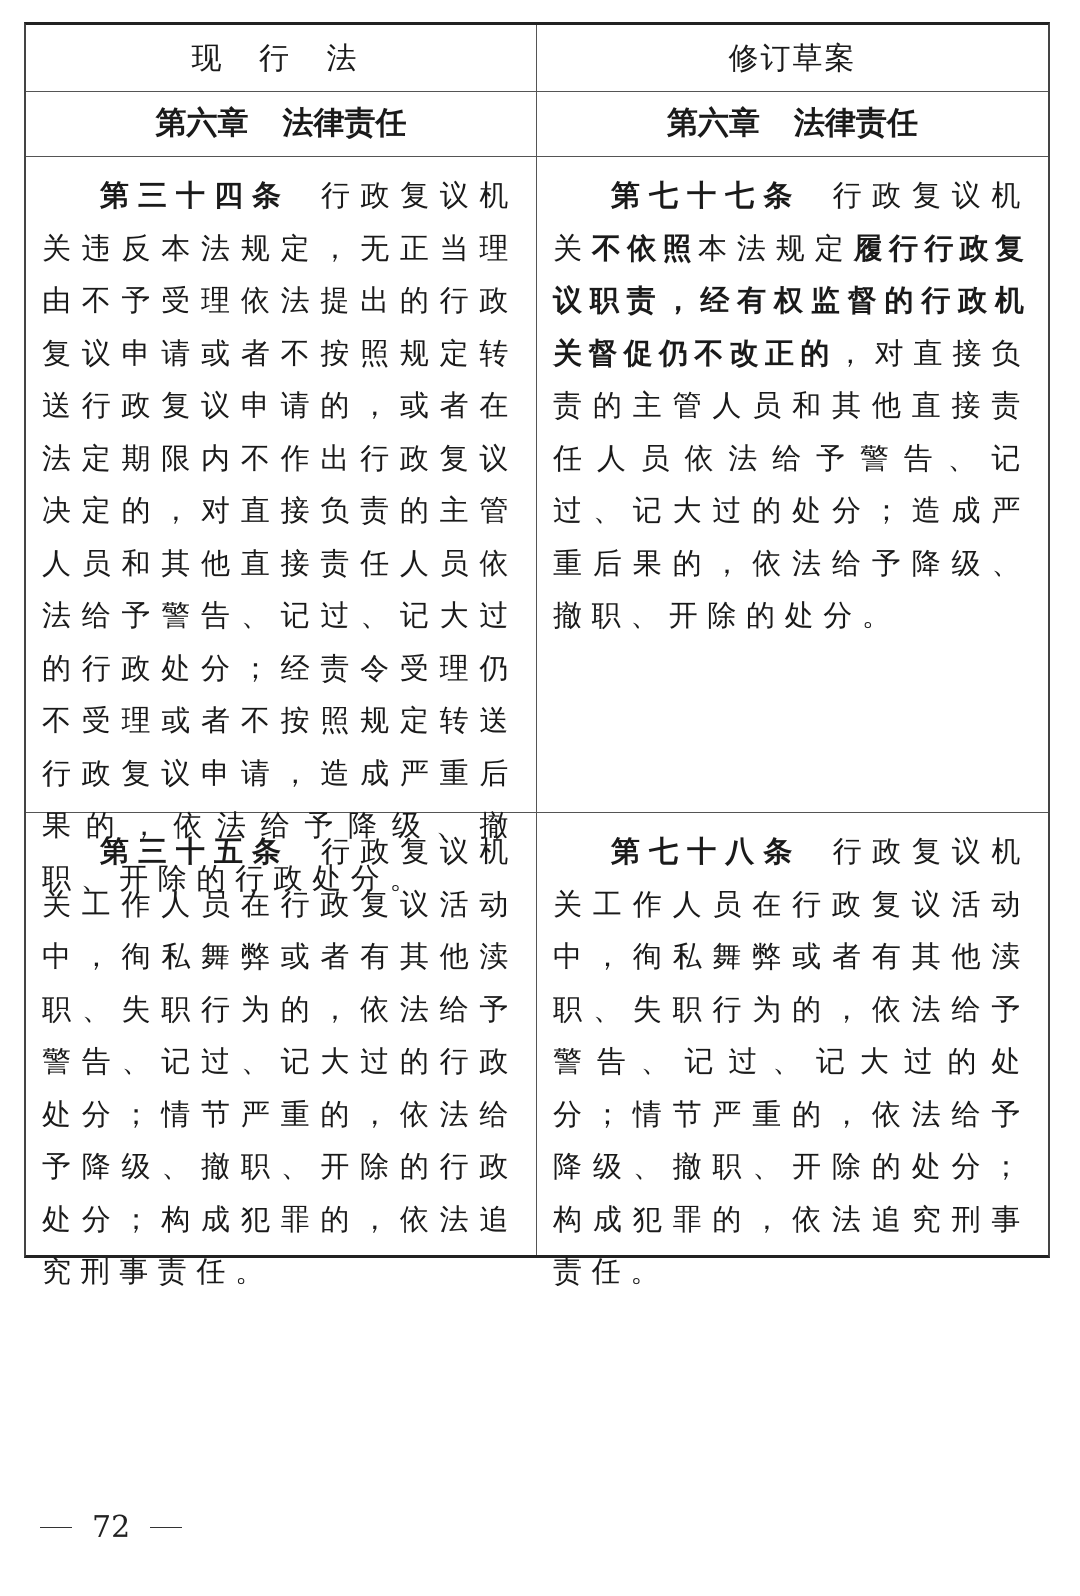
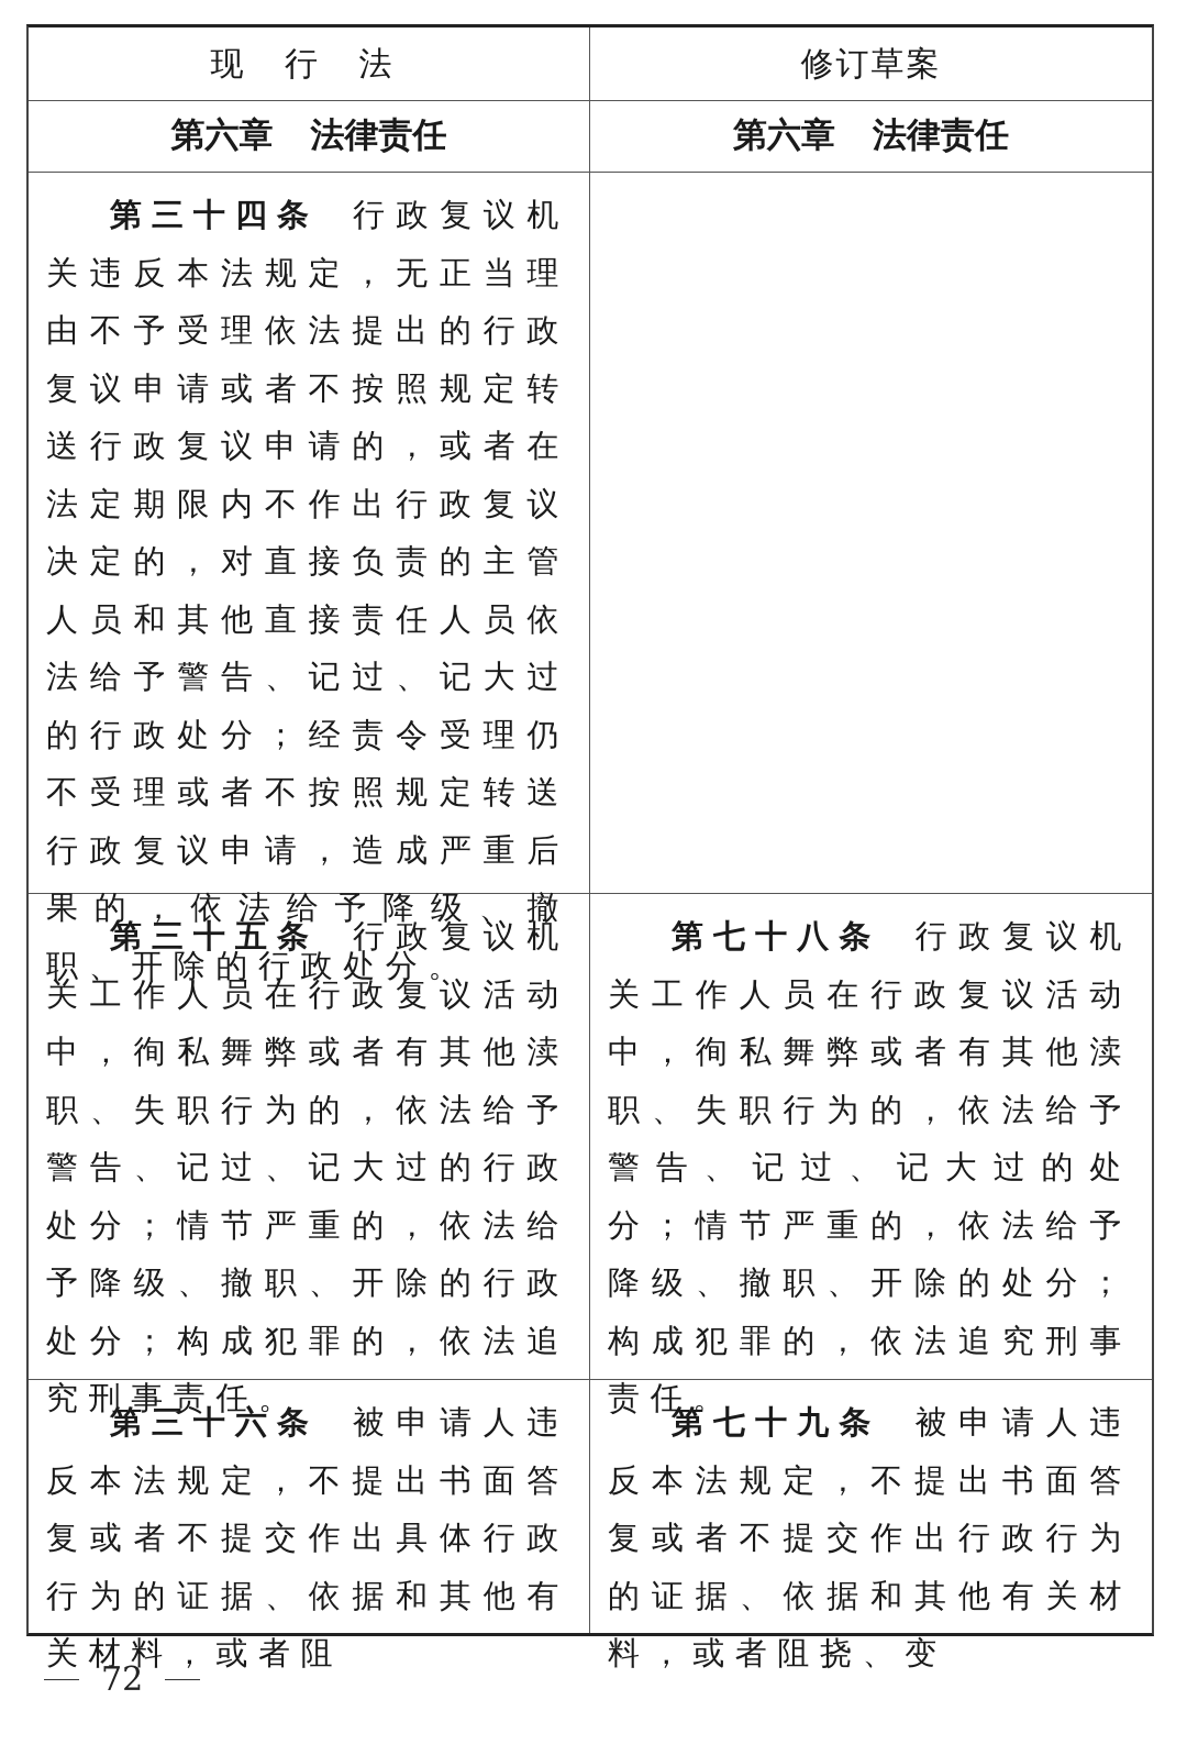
  现 行 法
  修订草案
  第六章
  法律责任
  第六章
  法律责任
  第三十四条 行政复议机关违反本法规定，无正当理由不予受理依法提出的行政复议申请或者不按照规定转送行政复议申请的，或者在法定期限内不作出行政复议决定的，对直接负责的主管人员和其他直接责任人员依法给予警告、记过、记大过的行政处分；经责令受理仍不受理或者不按照规定转送行政复议申请，造成严重后果的，依法给予降级、撤职、开除的行政处分。
- 第七十七条 行政复议机关不依照本法规定履行行政复议职责，经有权监督的行政机关督促仍不改正的，对直接负责的主管人员和其他直接责任人员依法给予警告、记过、记大过的处分；造成严重后果的，依法给予降级、撤职、开除的处分。
  第三十五条 行政复议机关工作人员在行政复议活动中，徇私舞弊或者有其他渎职、失职行为的，依法给予警告、记过、记大过的行政处分；情节严重的，依法给予降级、撤职、开除的行政处分；构成犯罪的，依法追究刑事责任。
  第七十八条 行政复议机关工作人员在行政复议活动中，徇私舞弊或者有其他渎职、失职行为的，依法给予警告、记过、记大过的处分；情节严重的，依法给予降级、撤职、开除的处分；构成犯罪的，依法追究刑事责任。
+ 第三十六条 被申请人违反本法规定，不提出书面答复或者不提交作出具体行政行为的证据、依据和其他有关材料，或者阻
+ 第七十九条 被申请人违反本法规定，不提出书面答复或者不提交作出行政行为的证据、依据和其他有关材料，或者阻挠、变
  72
